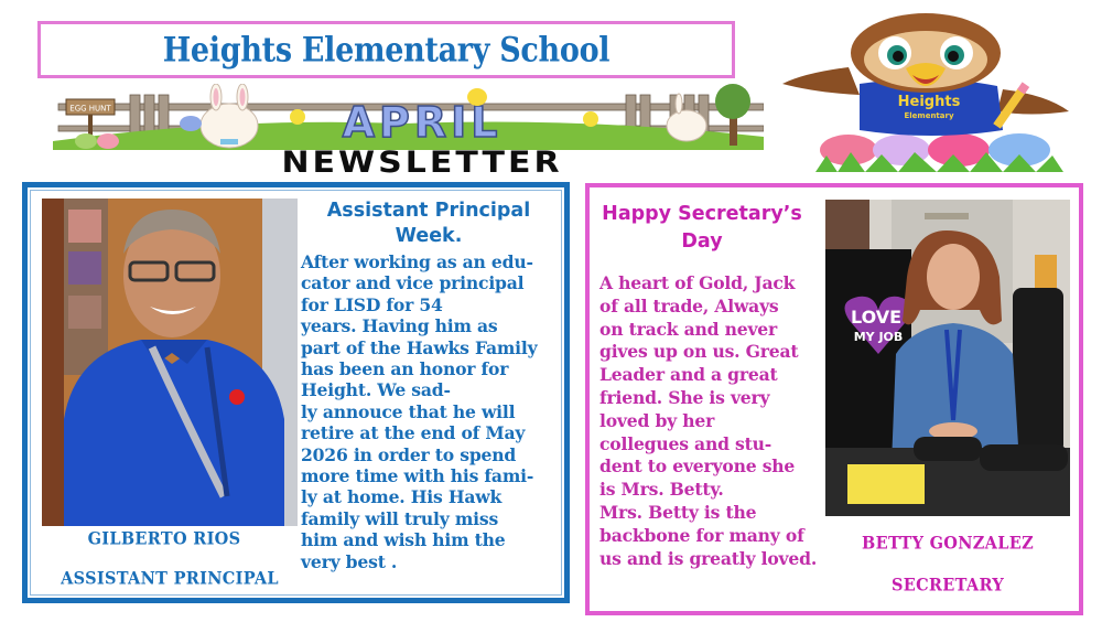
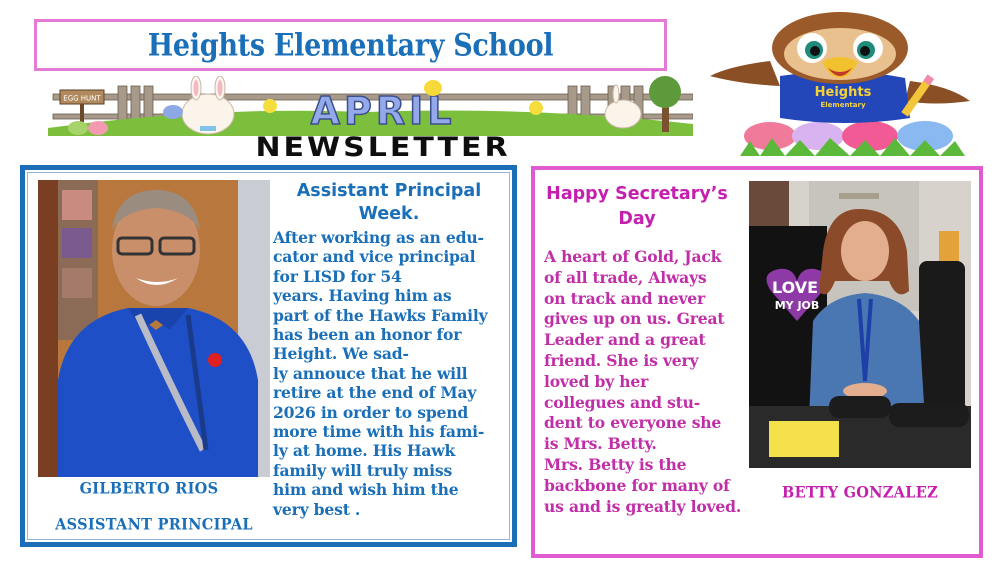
  Heights Elementary School
  EGG HUNT
  APRIL
  NEWSLETTER
  Heights
  Elementary
  Assistant Principal
  Week.
  After working as an edu-
  cator and vice principal
  for LISD for 54
  years. Having him as
  part of the Hawks Family
  has been an honor for
  Height. We sad-
  ly annouce that he will
  retire at the end of May
  2026 in order to spend
  more time with his fami-
  ly at home. His Hawk
  family will truly miss
  him and wish him the
  very best .
  GILBERTO RIOS
  ASSISTANT PRINCIPAL
  Happy Secretary’s
  Day
  A heart of Gold, Jack
  of all trade, Always
  on track and never
  gives up on us. Great
  Leader and a great
  friend. She is very
  loved by her
  collegues and stu-
  dent to everyone she
  is Mrs. Betty.
  Mrs. Betty is the
  backbone for many of
  us and is greatly loved.
  LOVE
  MY JOB
  BETTY GONZALEZ
- SECRETARY
